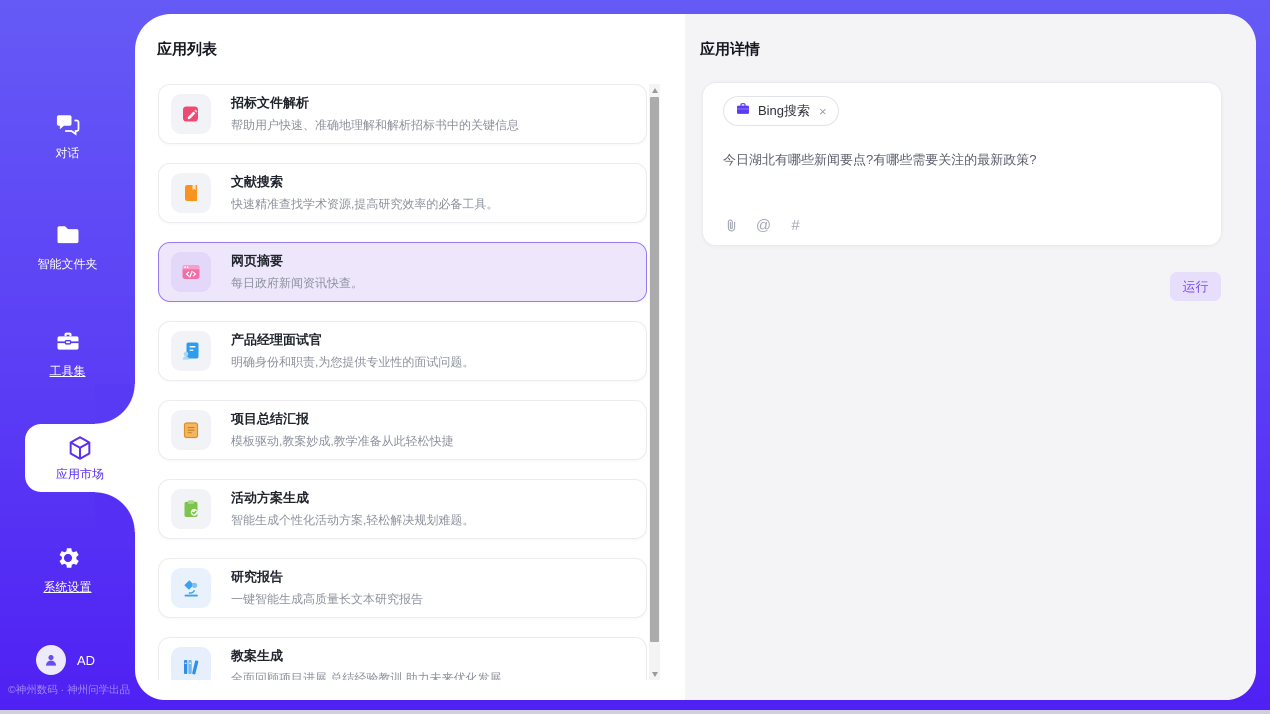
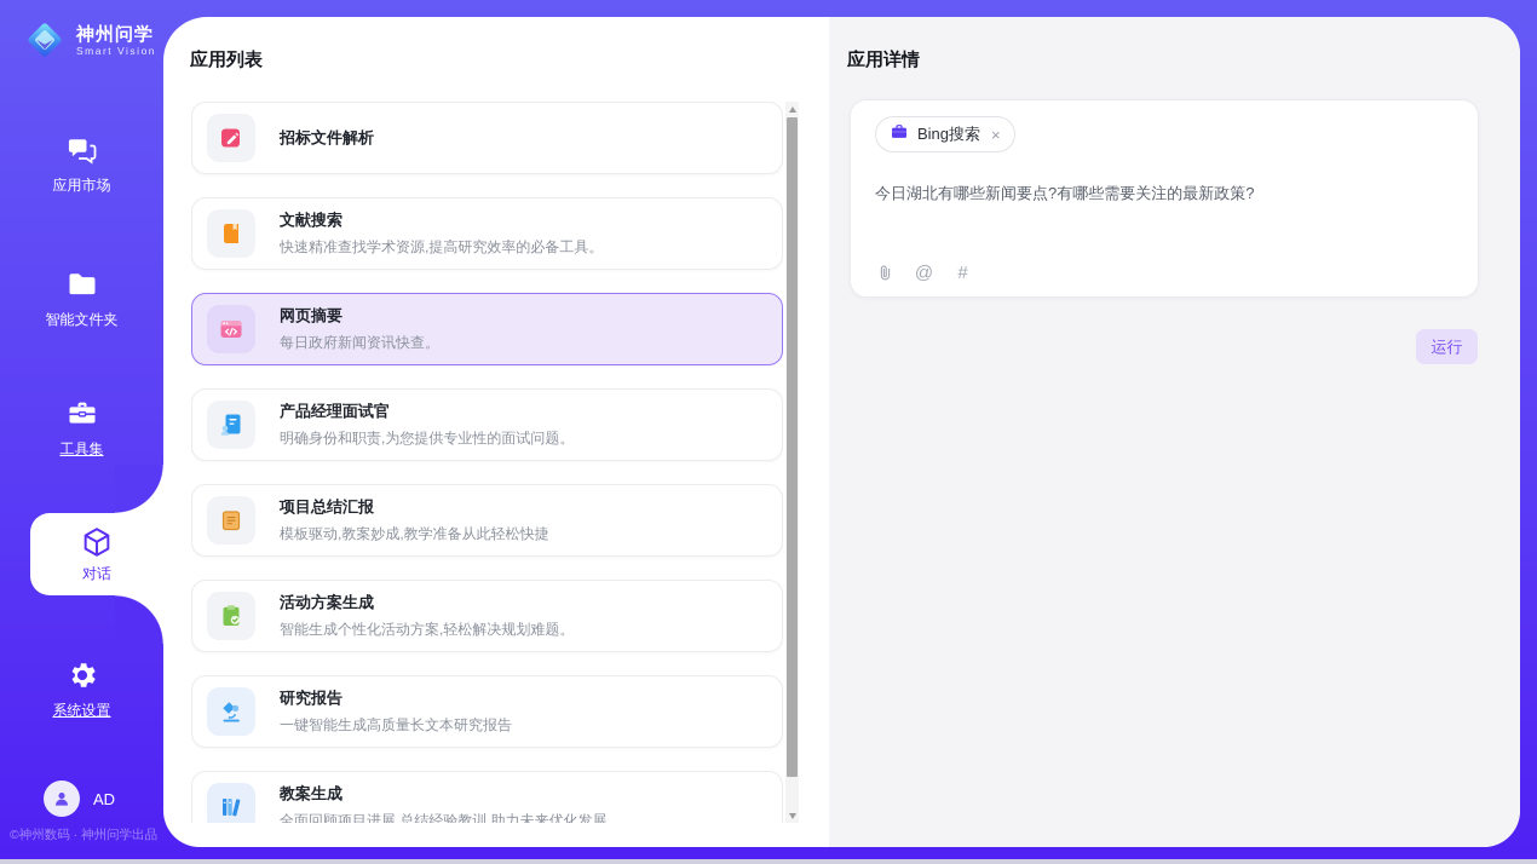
+ 神州问学
+ Smart Vision
- 对话
+ 应用市场
  智能文件夹
  工具集
- 应用市场
+ 对话
  系统设置
  AD
  ©神州数码 · 神州问学出品
  应用列表
  招标文件解析
- 帮助用户快速、准确地理解和解析招标书中的关键信息
  文献搜索
  快速精准查找学术资源,提高研究效率的必备工具。
  网页摘要
  每日政府新闻资讯快查。
  产品经理面试官
  明确身份和职责,为您提供专业性的面试问题。
  项目总结汇报
  模板驱动,教案妙成,教学准备从此轻松快捷
  活动方案生成
  智能生成个性化活动方案,轻松解决规划难题。
  研究报告
  一键智能生成高质量长文本研究报告
  教案生成
  全面回顾项目进展,总结经验教训,助力未来优化发展。
  应用详情
  Bing搜索
  ×
  今日湖北有哪些新闻要点?有哪些需要关注的最新政策?
  @
  #
  运行
